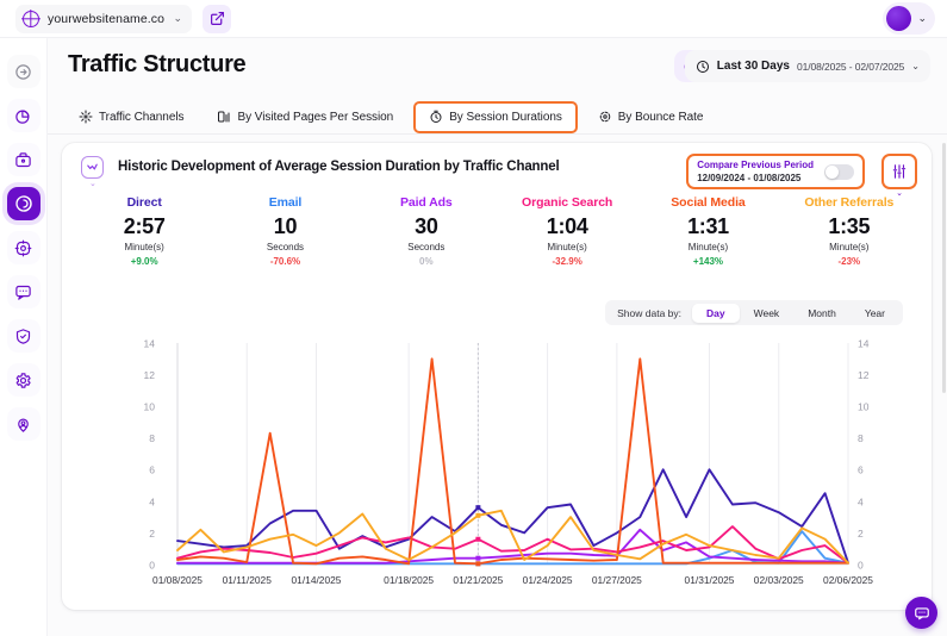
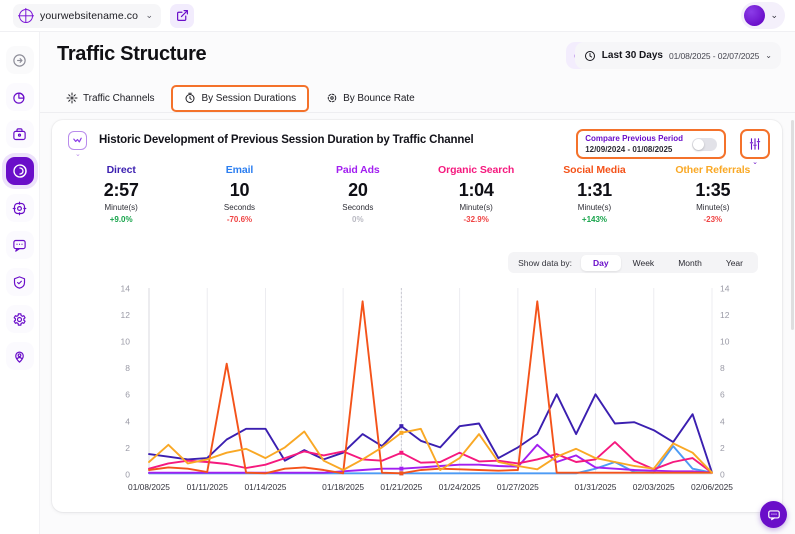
  yourwebsitename.co
  ⌄
  ⌄
  Traffic Structure
  Last 30 Days
  01/08/2025 - 02/07/2025
  ⌄
  Traffic Channels
- By Visited Pages Per Session
  By Session Durations
  By Bounce Rate
- Historic Development of Average Session Duration by Traffic Channel
+ Historic Development of Previous Session Duration by Traffic Channel
  Compare Previous Period
  12/09/2024 - 01/08/2025
  Direct
  2:57
  Minute(s)
  +9.0%
  Email
  10
  Seconds
  -70.6%
  Paid Ads
- 30
+ 20
  Seconds
  0%
  Organic Search
  1:04
  Minute(s)
  -32.9%
  Social Media
  1:31
  Minute(s)
  +143%
  Other Referrals
  1:35
  Minute(s)
  -23%
  Show data by:
  Day
  Week
  Month
  Year
  0
  0
  2
  2
  4
  4
  6
  6
  8
  8
  10
  10
  12
  12
  14
  14
  01/08/2025
  01/11/2025
  01/14/2025
  01/18/2025
  01/21/2025
  01/24/2025
  01/27/2025
  01/31/2025
  02/03/2025
  02/06/2025
